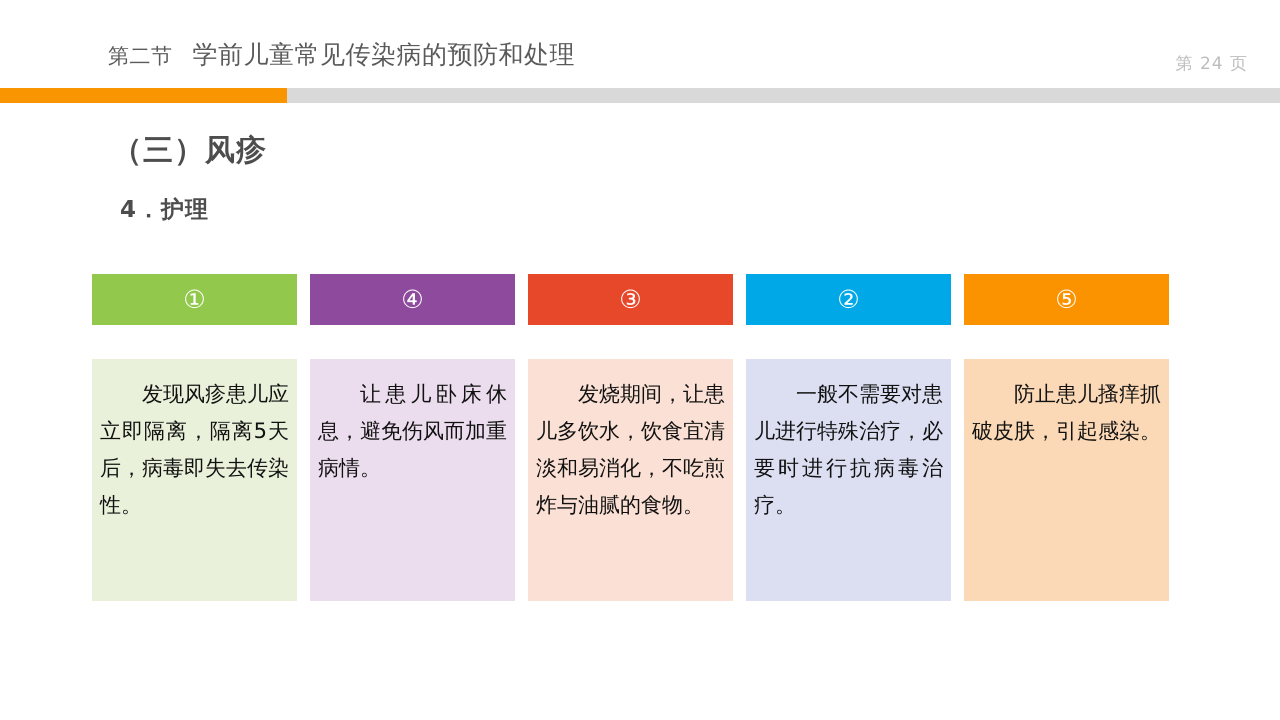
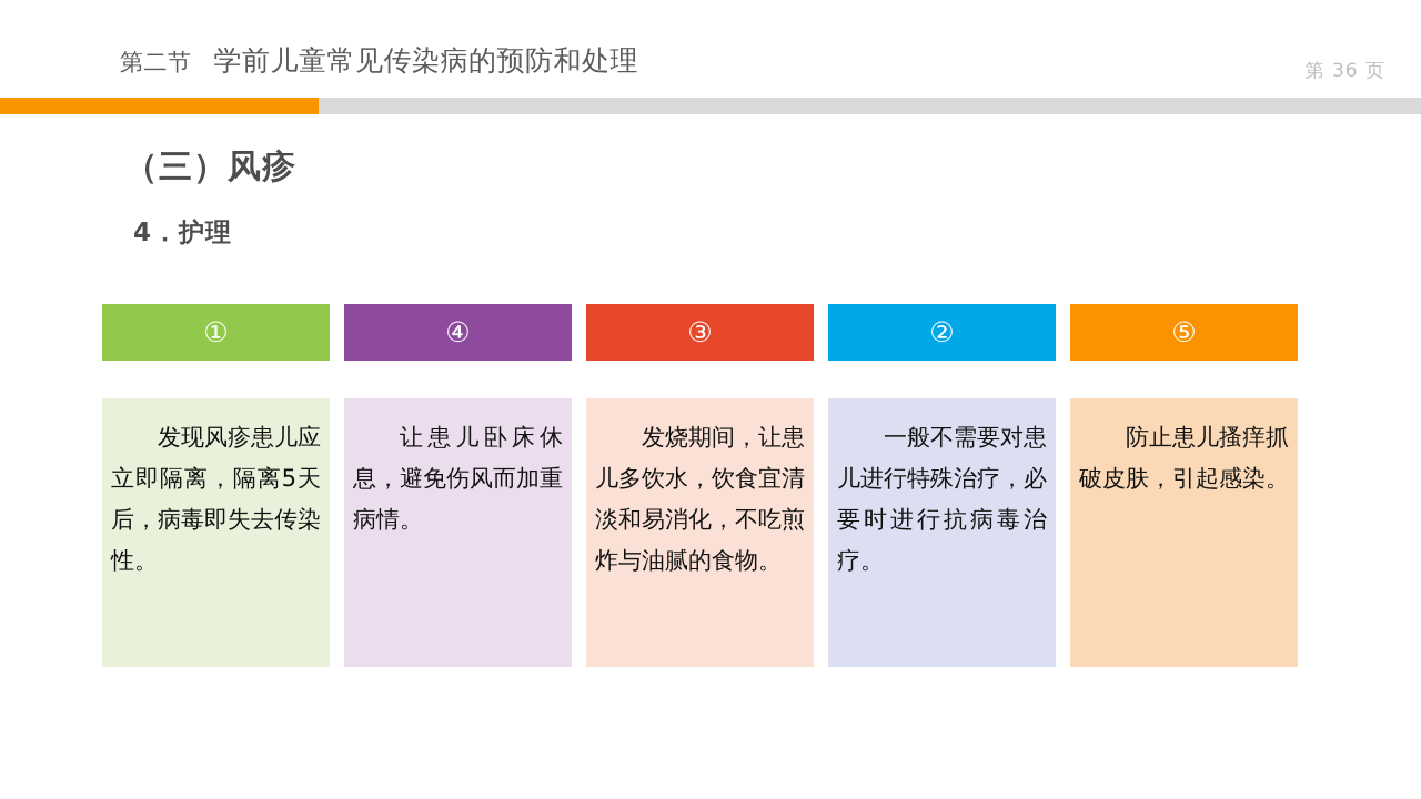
  第二节
  学前儿童常见传染病的预防和处理
- 第 24 页
+ 第 36 页
  （三）风疹
  4．护理
  ①
  发现风疹患儿应立即隔离，隔离5天后，病毒即失去传染性。
  ④
  让患儿卧床休息，避免伤风而加重病情。
  ③
  发烧期间，让患儿多饮水，饮食宜清淡和易消化，不吃煎炸与油腻的食物。
  ②
  一般不需要对患儿进行特殊治疗，必要时进行抗病毒治疗。
  ⑤
  防止患儿搔痒抓破皮肤，引起感染。
